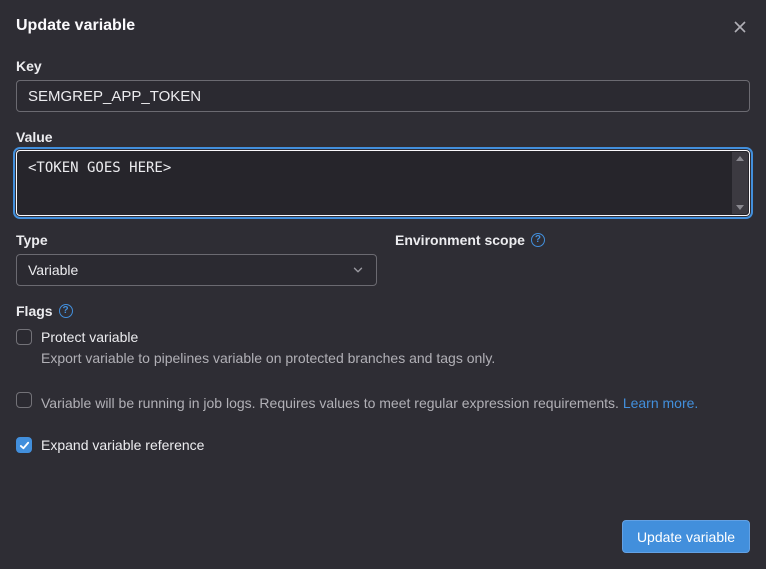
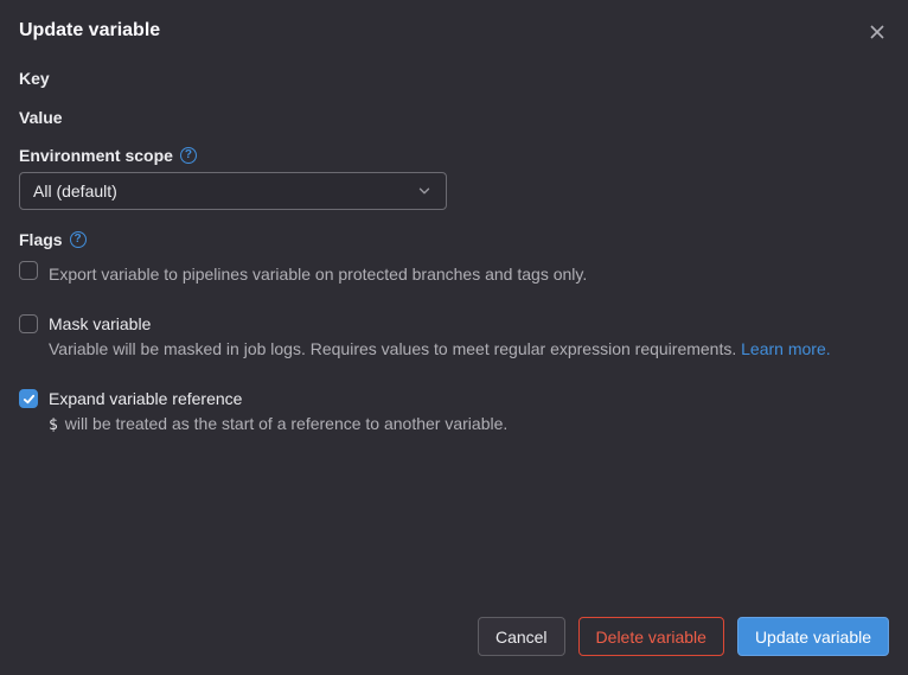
  Update variable
  Key
- SEMGREP_APP_TOKEN
  Value
- <TOKEN GOES HERE>
- Type
- Variable
  Environment scope
  ?
+ All (default)
  Flags
  ?
- Protect variable
  Export variable to pipelines variable on protected branches and tags only.
+ Mask variable
- Variable will be running in job logs. Requires values to meet regular expression requirements. Learn more.
+ Variable will be masked in job logs. Requires values to meet regular expression requirements. Learn more.
  Expand variable reference
+ $ will be treated as the start of a reference to another variable.
+ Cancel
+ Delete variable
  Update variable
